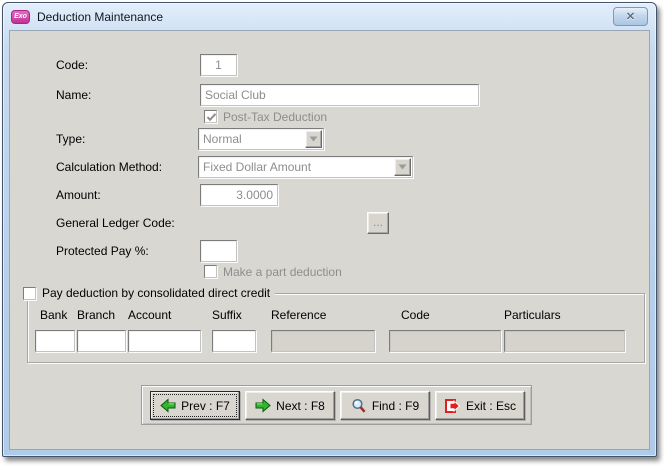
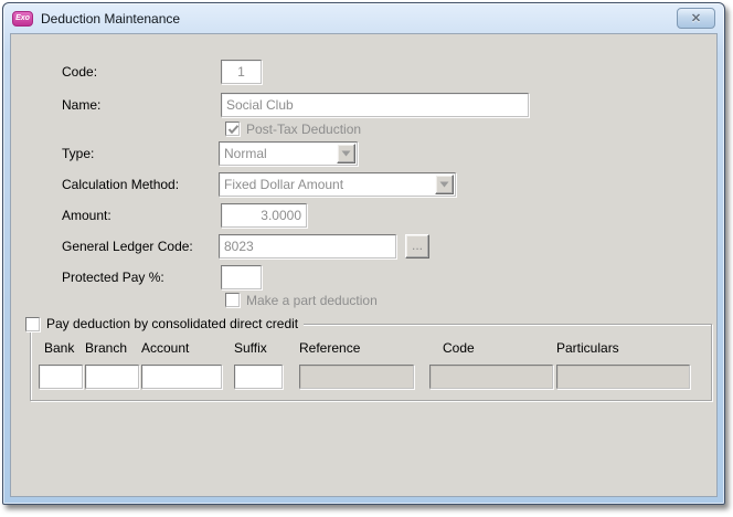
  Deduction Maintenance
  ✕
  Code:
  1
  Name:
  Social Club
  Post-Tax Deduction
  Type:
  Normal
  Calculation Method:
  Fixed Dollar Amount
  Amount:
  3.0000
  General Ledger Code:
+ 8023
  ...
  Protected Pay %:
  Make a part deduction
  Pay deduction by consolidated direct credit
  Bank
  Branch
  Account
  Suffix
  Reference
  Code
  Particulars
- Prev : F7
- Next : F8
- Find : F9
- Exit : Esc
